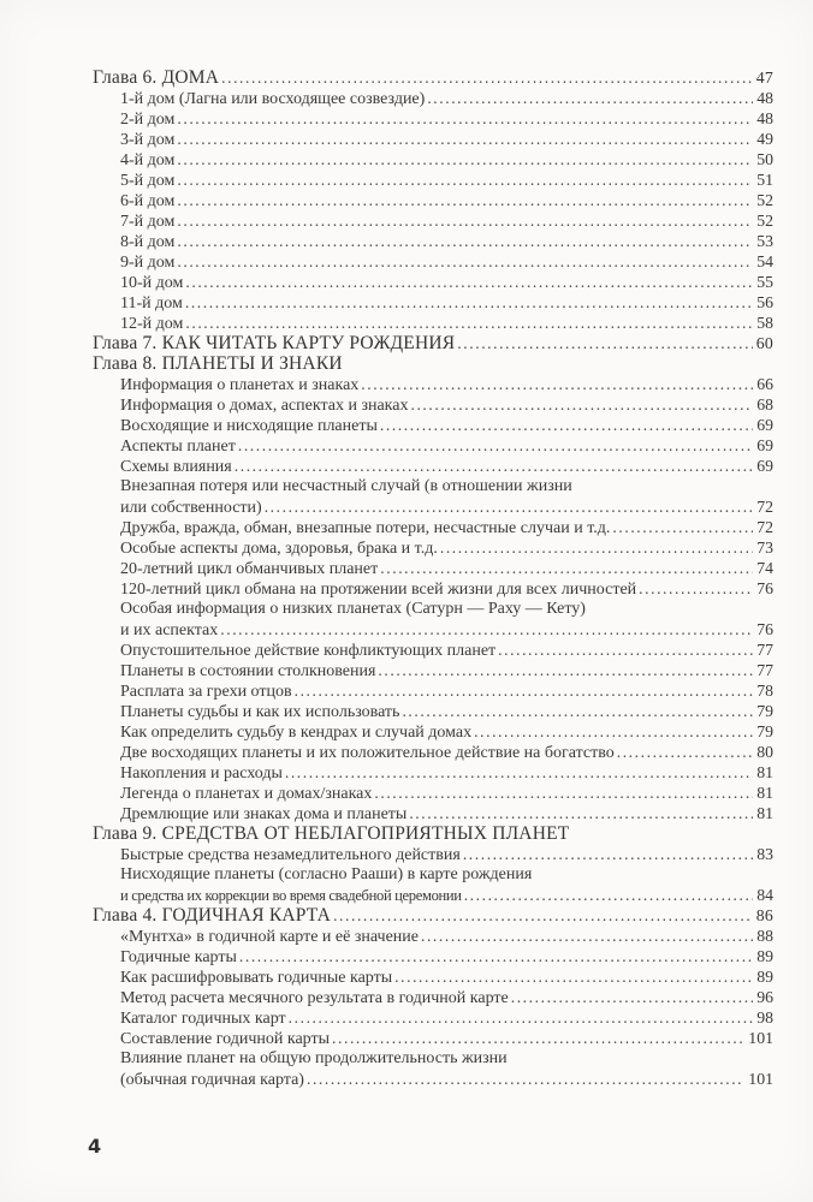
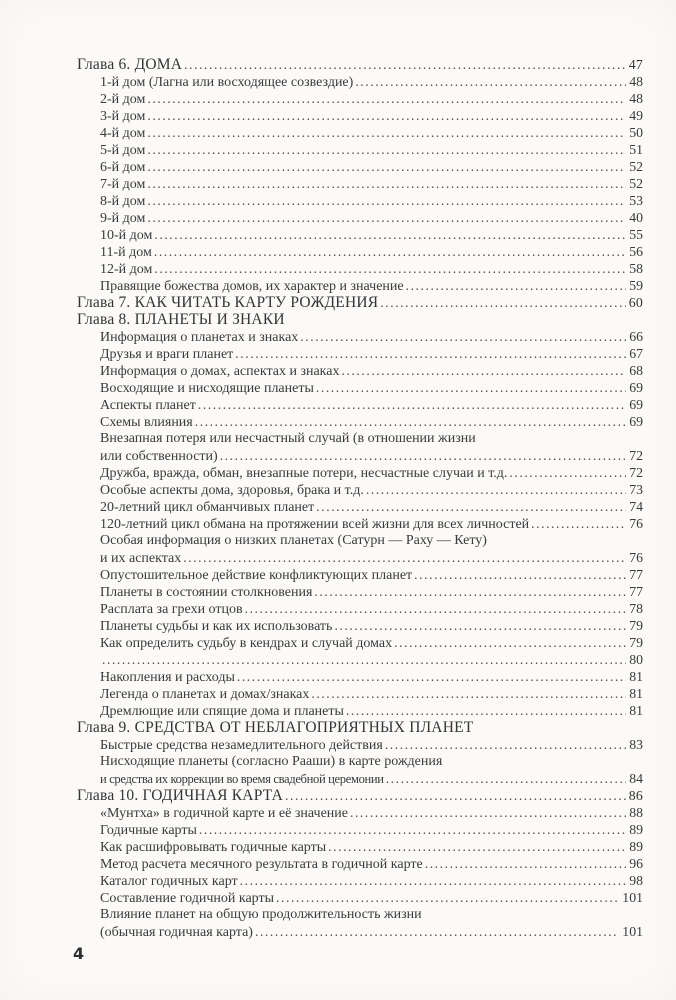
  Глава 6. ДОМА
  47
  1-й дом (Лагна или восходящее созвездие)
  48
  2-й дом
  48
  3-й дом
  49
  4-й дом
  50
  5-й дом
  51
  6-й дом
  52
  7-й дом
  52
  8-й дом
  53
  9-й дом
- 54
+ 40
  10-й дом
  55
  11-й дом
  56
  12-й дом
  58
+ Правящие божества домов, их характер и значение
+ 59
  Глава 7. КАК ЧИТАТЬ КАРТУ РОЖДЕНИЯ
  60
  Глава 8. ПЛАНЕТЫ И ЗНАКИ
  Информация о планетах и знаках
  66
+ Друзья и враги планет
+ 67
  Информация о домах, аспектах и знаках
  68
  Восходящие и нисходящие планеты
  69
  Аспекты планет
  69
  Схемы влияния
  69
  Внезапная потеря или несчастный случай (в отношении жизни
  или собственности)
  72
  Дружба, вражда, обман, внезапные потери, несчастные случаи и т.д.
  72
  Особые аспекты дома, здоровья, брака и т.д.
  73
  20-летний цикл обманчивых планет
  74
  120-летний цикл обмана на протяжении всей жизни для всех личностей
  76
  Особая информация о низких планетах (Сатурн — Раху — Кету)
  и их аспектах
  76
  Опустошительное действие конфликтующих планет
  77
  Планеты в состоянии столкновения
  77
  Расплата за грехи отцов
  78
  Планеты судьбы и как их использовать
  79
  Как определить судьбу в кендрах и случай домах
  79
- Две восходящих планеты и их положительное действие на богатство
  80
  Накопления и расходы
  81
  Легенда о планетах и домах/знаках
  81
- Дремлющие или знаках дома и планеты
+ Дремлющие или спящие дома и планеты
  81
  Глава 9. СРЕДСТВА ОТ НЕБЛАГОПРИЯТНЫХ ПЛАНЕТ
  Быстрые средства незамедлительного действия
  83
  Нисходящие планеты (согласно Рааши) в карте рождения
  и средства их коррекции во время свадебной церемонии
  84
- Глава 4. ГОДИЧНАЯ КАРТА
+ Глава 10. ГОДИЧНАЯ КАРТА
  86
  «Мунтха» в годичной карте и её значение
  88
  Годичные карты
  89
  Как расшифровывать годичные карты
  89
  Метод расчета месячного результата в годичной карте
  96
  Каталог годичных карт
  98
  Составление годичной карты
  101
  Влияние планет на общую продолжительность жизни
  (обычная годичная карта)
  101
  4
